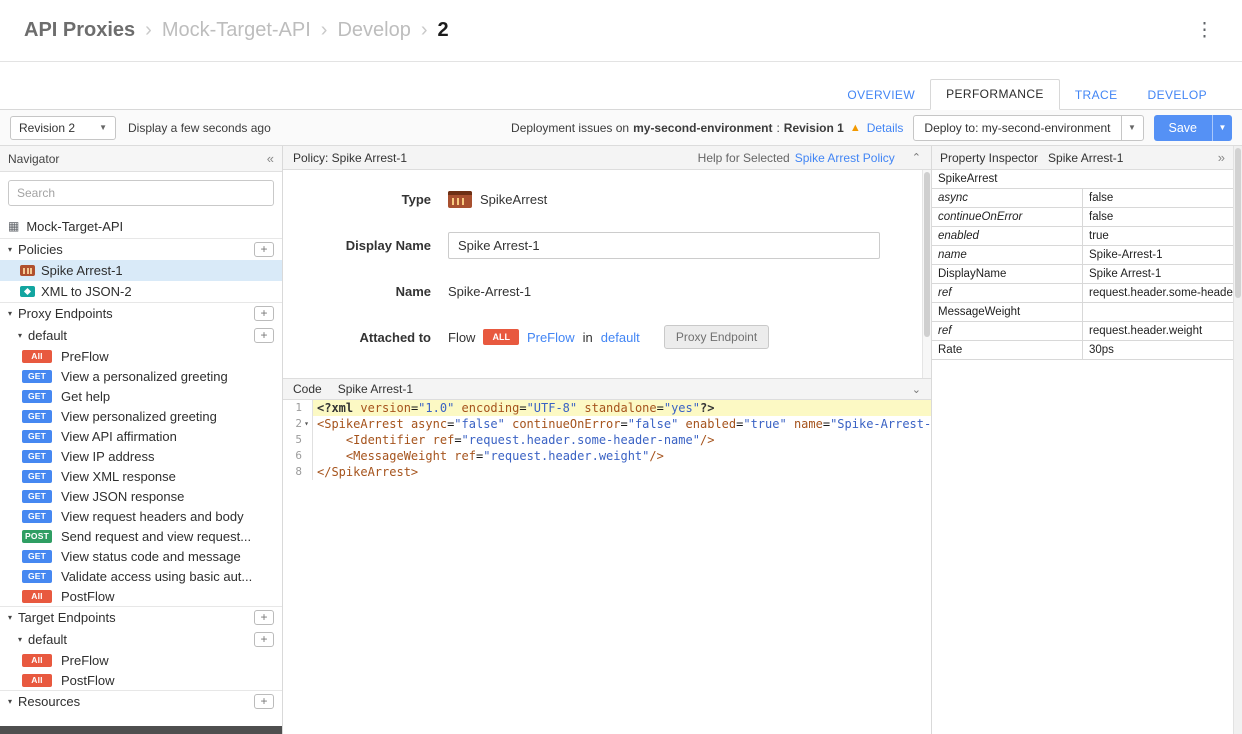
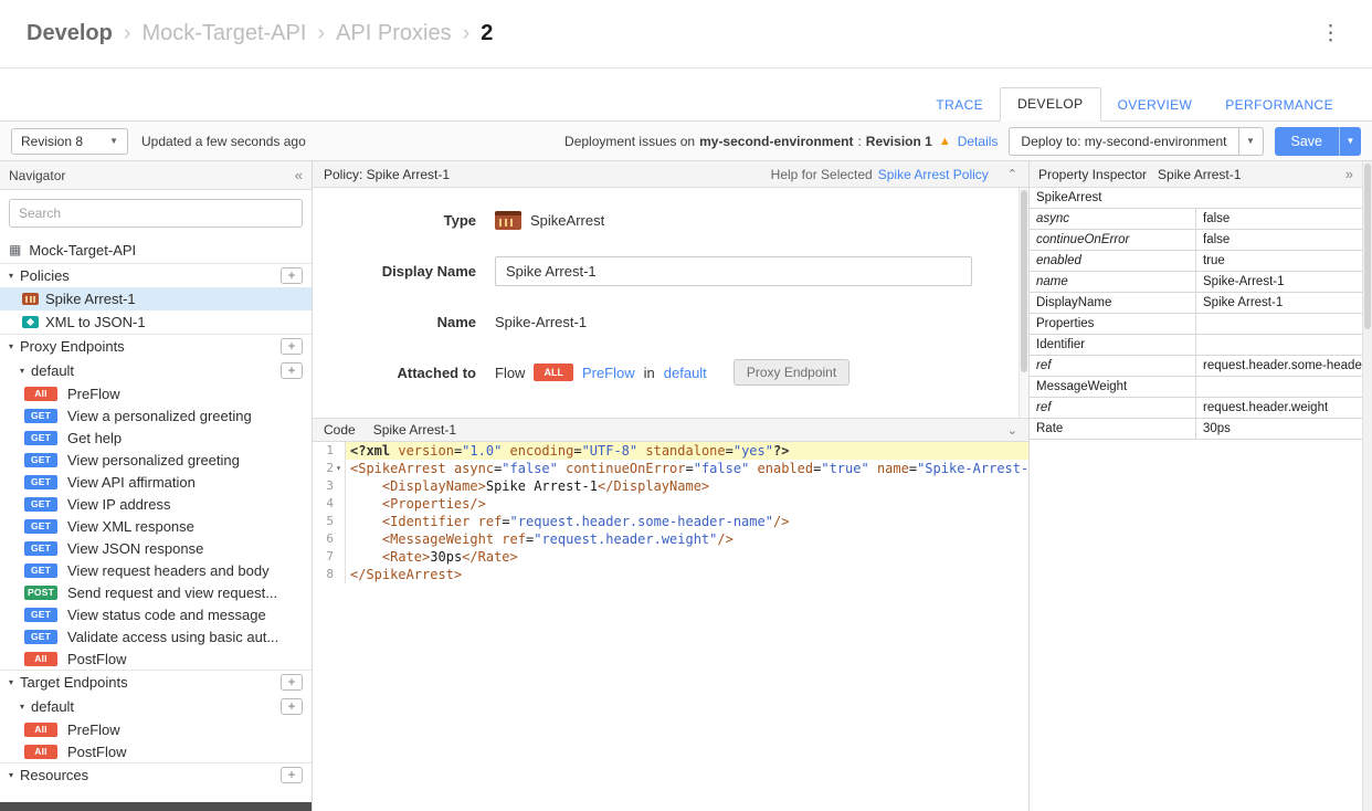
- API Proxies
+ Develop
  Mock-Target-API
- Develop
+ API Proxies
  2
  ⋮
- OVERVIEW
+ TRACE
- PERFORMANCE
+ DEVELOP
- TRACE
+ OVERVIEW
- DEVELOP
+ PERFORMANCE
- Revision 2
+ Revision 8
  ▼
- Display a few seconds ago
+ Updated a few seconds ago
  Deployment issues on
  my-second-environment
  :
  Revision 1
  ▲
  Details
  Deploy to: my-second-environment
  ▼
  Save
  ▼
  Navigator
  «
  Search
  ▦
  Mock-Target-API
  ▾
  Policies
  +
  Spike Arrest-1
- XML to JSON-2
+ XML to JSON-1
  ▾
  Proxy Endpoints
  +
  ▾
  default
  +
  All
  PreFlow
  GET
  View a personalized greeting
  GET
  Get help
  GET
  View personalized greeting
  GET
  View API affirmation
  GET
  View IP address
  GET
  View XML response
  GET
  View JSON response
  GET
  View request headers and body
  POST
  Send request and view request...
  GET
  View status code and message
  GET
  Validate access using basic aut...
  All
  PostFlow
  ▾
  Target Endpoints
  +
  ▾
  default
  +
  All
  PreFlow
  All
  PostFlow
  ▾
  Resources
  +
  Policy: Spike Arrest-1
  Help for Selected
  Spike Arrest Policy
  ⌃
  Type
  SpikeArrest
  Display Name
  Spike Arrest-1
  Name
  Spike-Arrest-1
  Attached to
  Flow
  ALL
  PreFlow
  in
  default
  Proxy Endpoint
  Code
  Spike Arrest-1
  ⌄
  1
  <?xml version="1.0" encoding="UTF-8" standalone="yes"?>
  2
  ▾
  <SpikeArrest async="false" continueOnError="false" enabled="true" name="Spike-Arrest-
+ 3
+ <DisplayName>Spike Arrest-1</DisplayName>
+ 4
+ <Properties/>
  5
  <Identifier ref="request.header.some-header-name"/>
  6
  <MessageWeight ref="request.header.weight"/>
+ 7
+ <Rate>30ps</Rate>
  8
  </SpikeArrest>
  Property Inspector
  Spike Arrest-1
  »
  SpikeArrest
  async
  false
  continueOnError
  false
  enabled
  true
  name
  Spike-Arrest-1
  DisplayName
  Spike Arrest-1
+ Properties
+ Identifier
  ref
  request.header.some-heade
  MessageWeight
  ref
  request.header.weight
  Rate
  30ps
